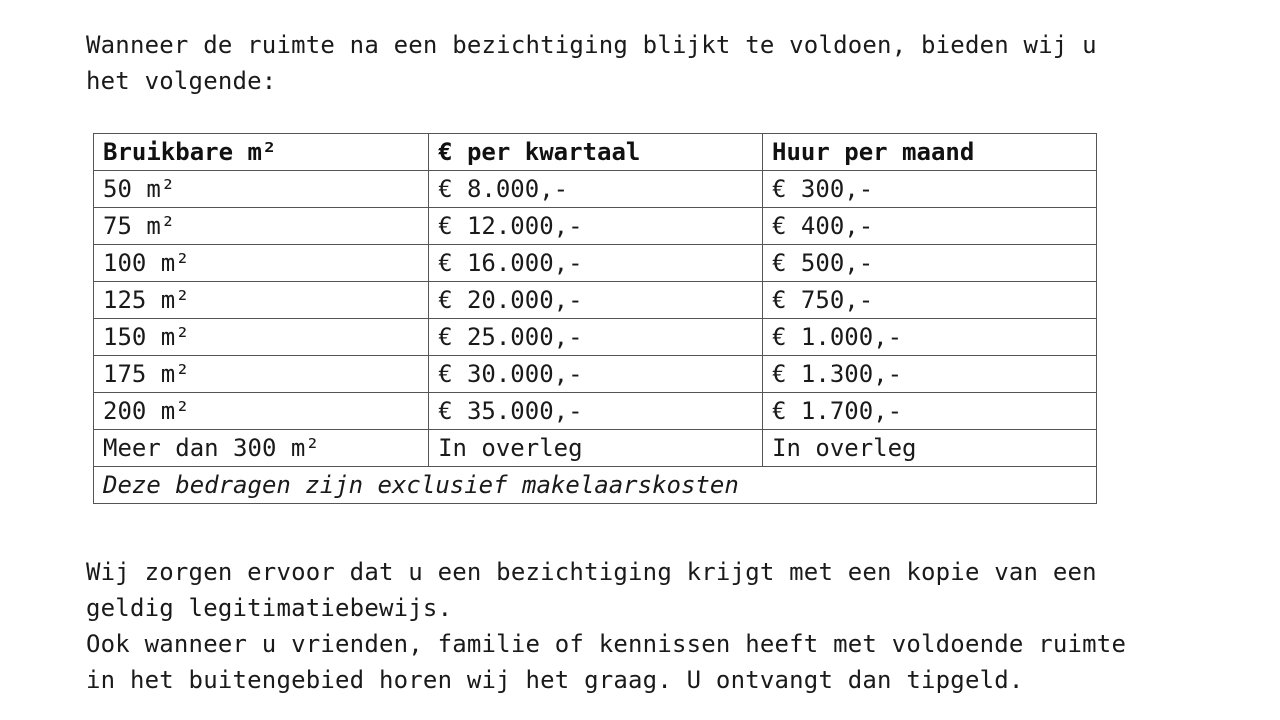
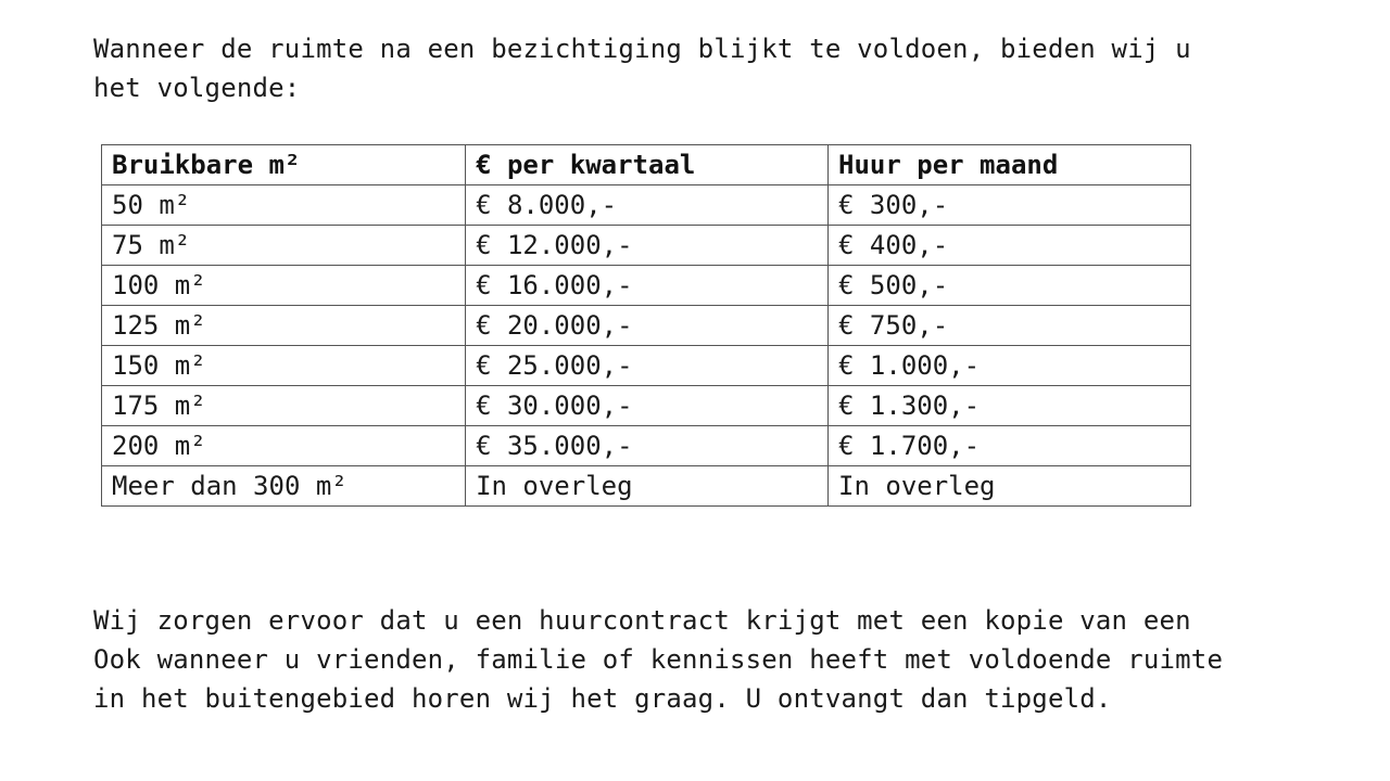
  Wanneer de ruimte na een bezichtiging blijkt te voldoen, bieden wij u
  het volgende:
  Bruikbare m²	€ per kwartaal	Huur per maand
  50 m²	€ 8.000,-	€ 300,-
  75 m²	€ 12.000,-	€ 400,-
  100 m²	€ 16.000,-	€ 500,-
  125 m²	€ 20.000,-	€ 750,-
  150 m²	€ 25.000,-	€ 1.000,-
  175 m²	€ 30.000,-	€ 1.300,-
  200 m²	€ 35.000,-	€ 1.700,-
  Meer dan 300 m²	In overleg	In overleg
- Deze bedragen zijn exclusief makelaarskosten
- Wij zorgen ervoor dat u een bezichtiging krijgt met een kopie van een
+ Wij zorgen ervoor dat u een huurcontract krijgt met een kopie van een
- geldig legitimatiebewijs.
  Ook wanneer u vrienden, familie of kennissen heeft met voldoende ruimte
  in het buitengebied horen wij het graag. U ontvangt dan tipgeld.
